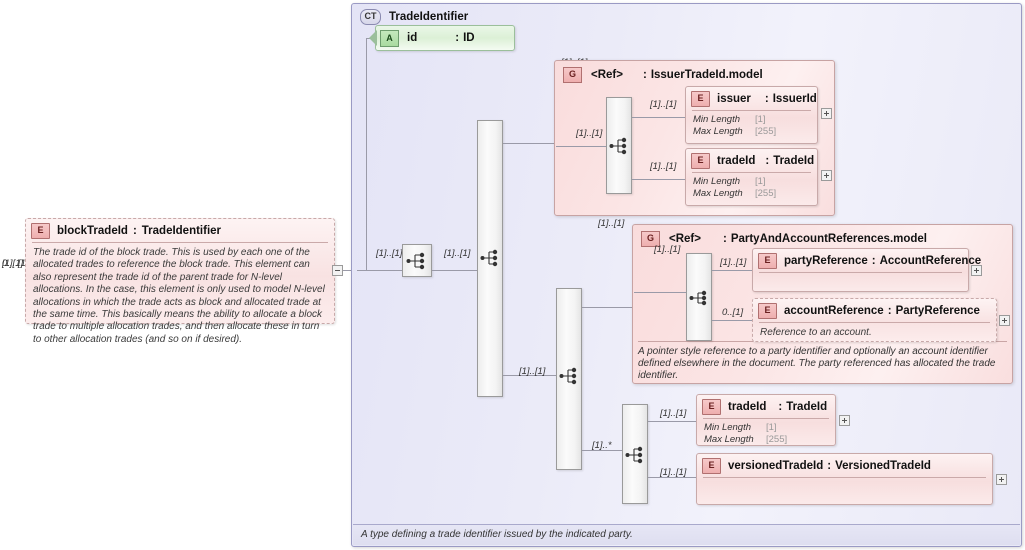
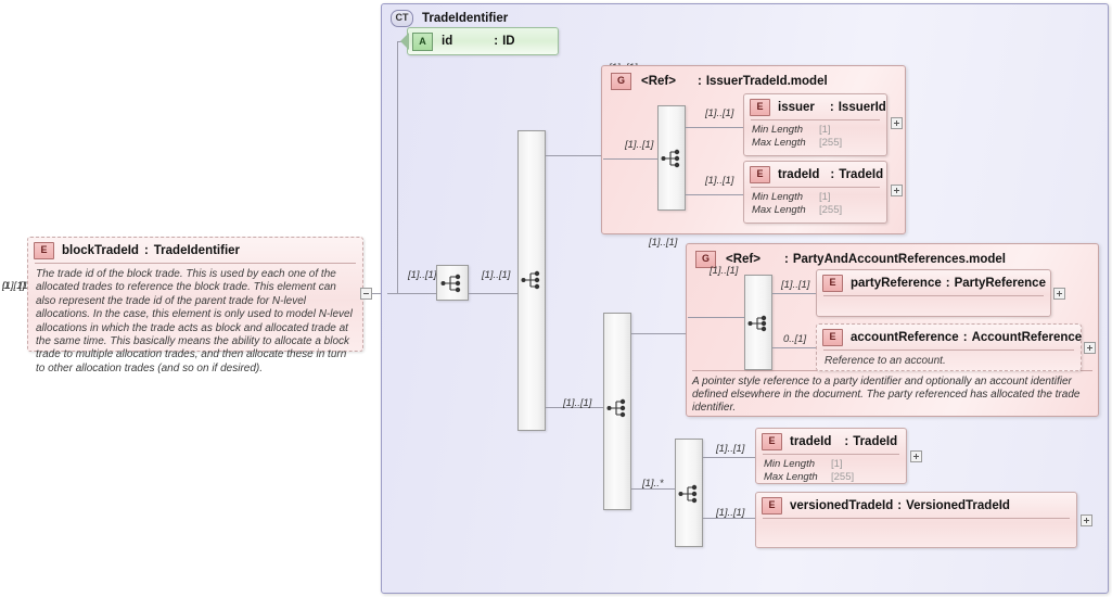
  [1]..[1
  0..[1]
  E
  blockTradeId
  :
  TradeIdentifier
  The trade id of the block trade. This is used by each one of the allocated trades to reference the block trade. This element can also represent the trade id of the parent trade for N-level allocations. In the case, this element is only used to model N-level allocations in which the trade acts as block and allocated trade at the same time. This basically means the ability to allocate a block trade to multiple allocation trades, and then allocate these in turn to other allocation trades (and so on if desired).
  CT
  TradeIdentifier
- A type defining a trade identifier issued by the indicated party.
  A
  id
  :
  ID
  [1]..[1
  [1]..[1]
  [1]..[1]
  G
  <Ref>
  :
  IssuerTradeId.model
  [1]..[1]
  [1]..[1]
  E
  issuer
  :
  IssuerId
  Min Length
  [1]
  Max Length
  [255]
  [1]..[1]
  E
  tradeId
  :
  TradeId
  Min Length
  [1]
  Max Length
  [255]
  [1]..[1]
  [1]..*
  G
  <Ref>
  :
  PartyAndAccountReferences.model
  A pointer style reference to a party identifier and optionally an account identifier defined elsewhere in the document. The party referenced has allocated the trade identifier.
  [1]..[1]
  [1]..[1]
  E
  partyReference
  :
- AccountReference
+ PartyReference
  0..[1]
  E
  accountReference
  :
- PartyReference
+ AccountReference
  Reference to an account.
  [1]..[1]
  E
  tradeId
  :
  TradeId
  Min Length
  [1]
  Max Length
  [255]
  [1]..[1]
  E
  versionedTradeId
  :
  VersionedTradeId
